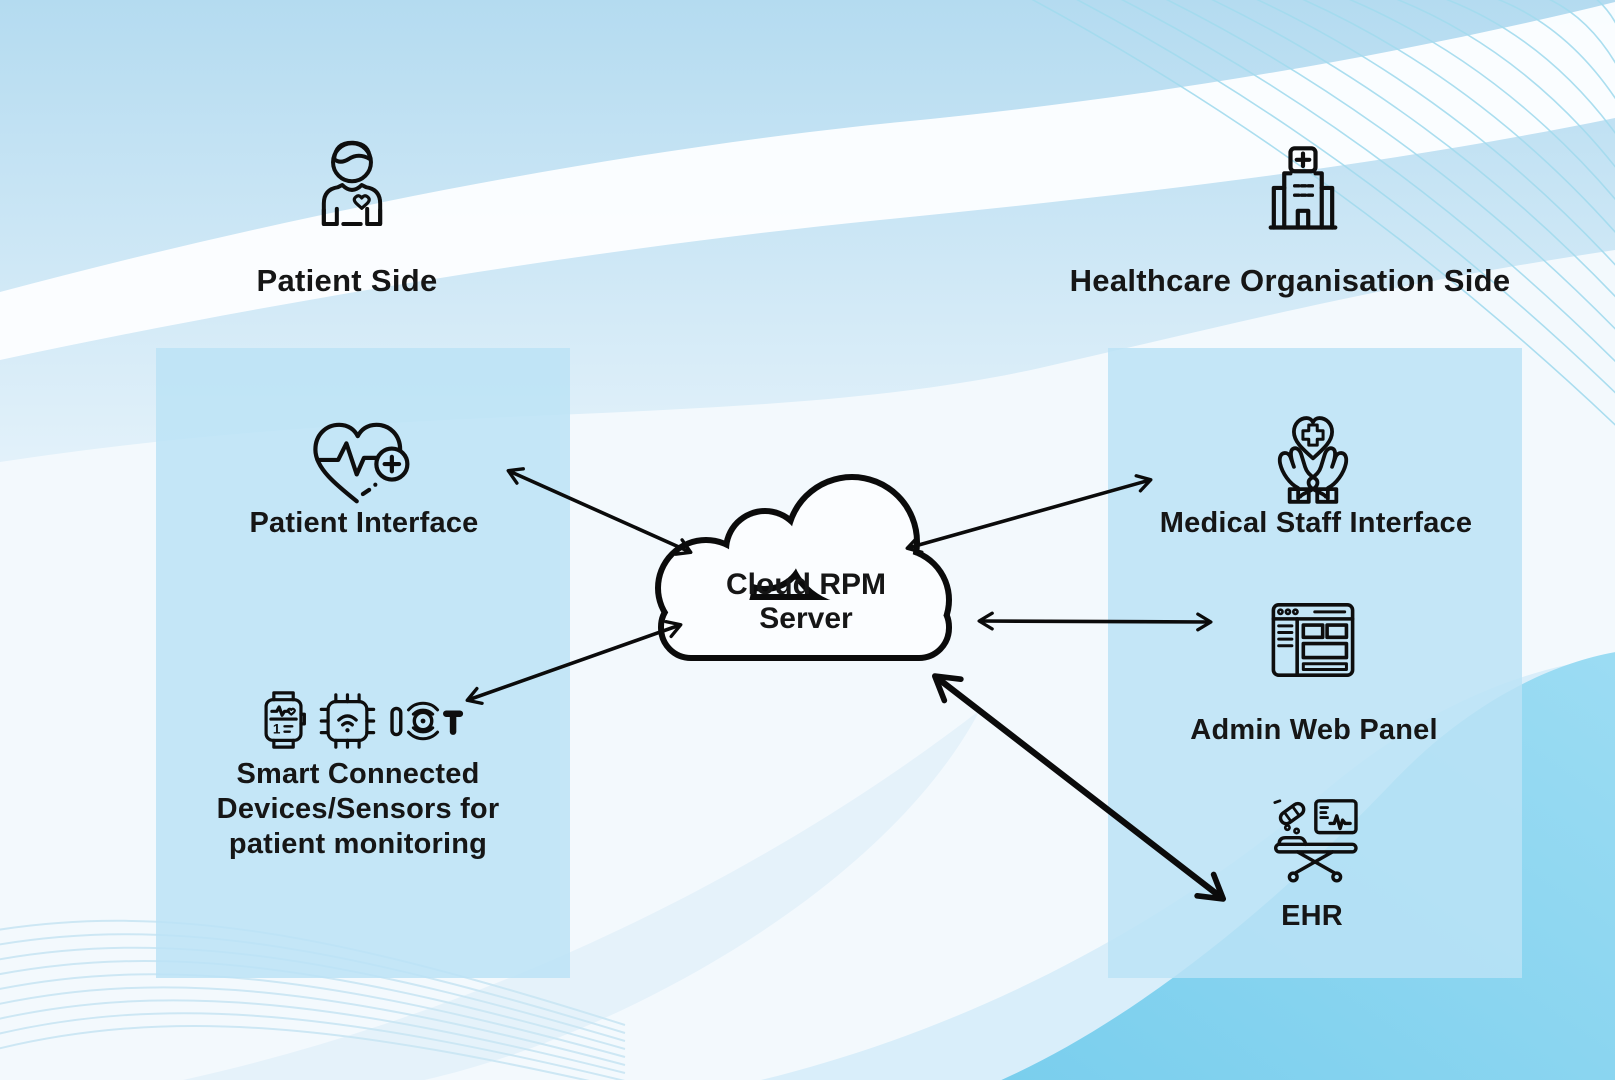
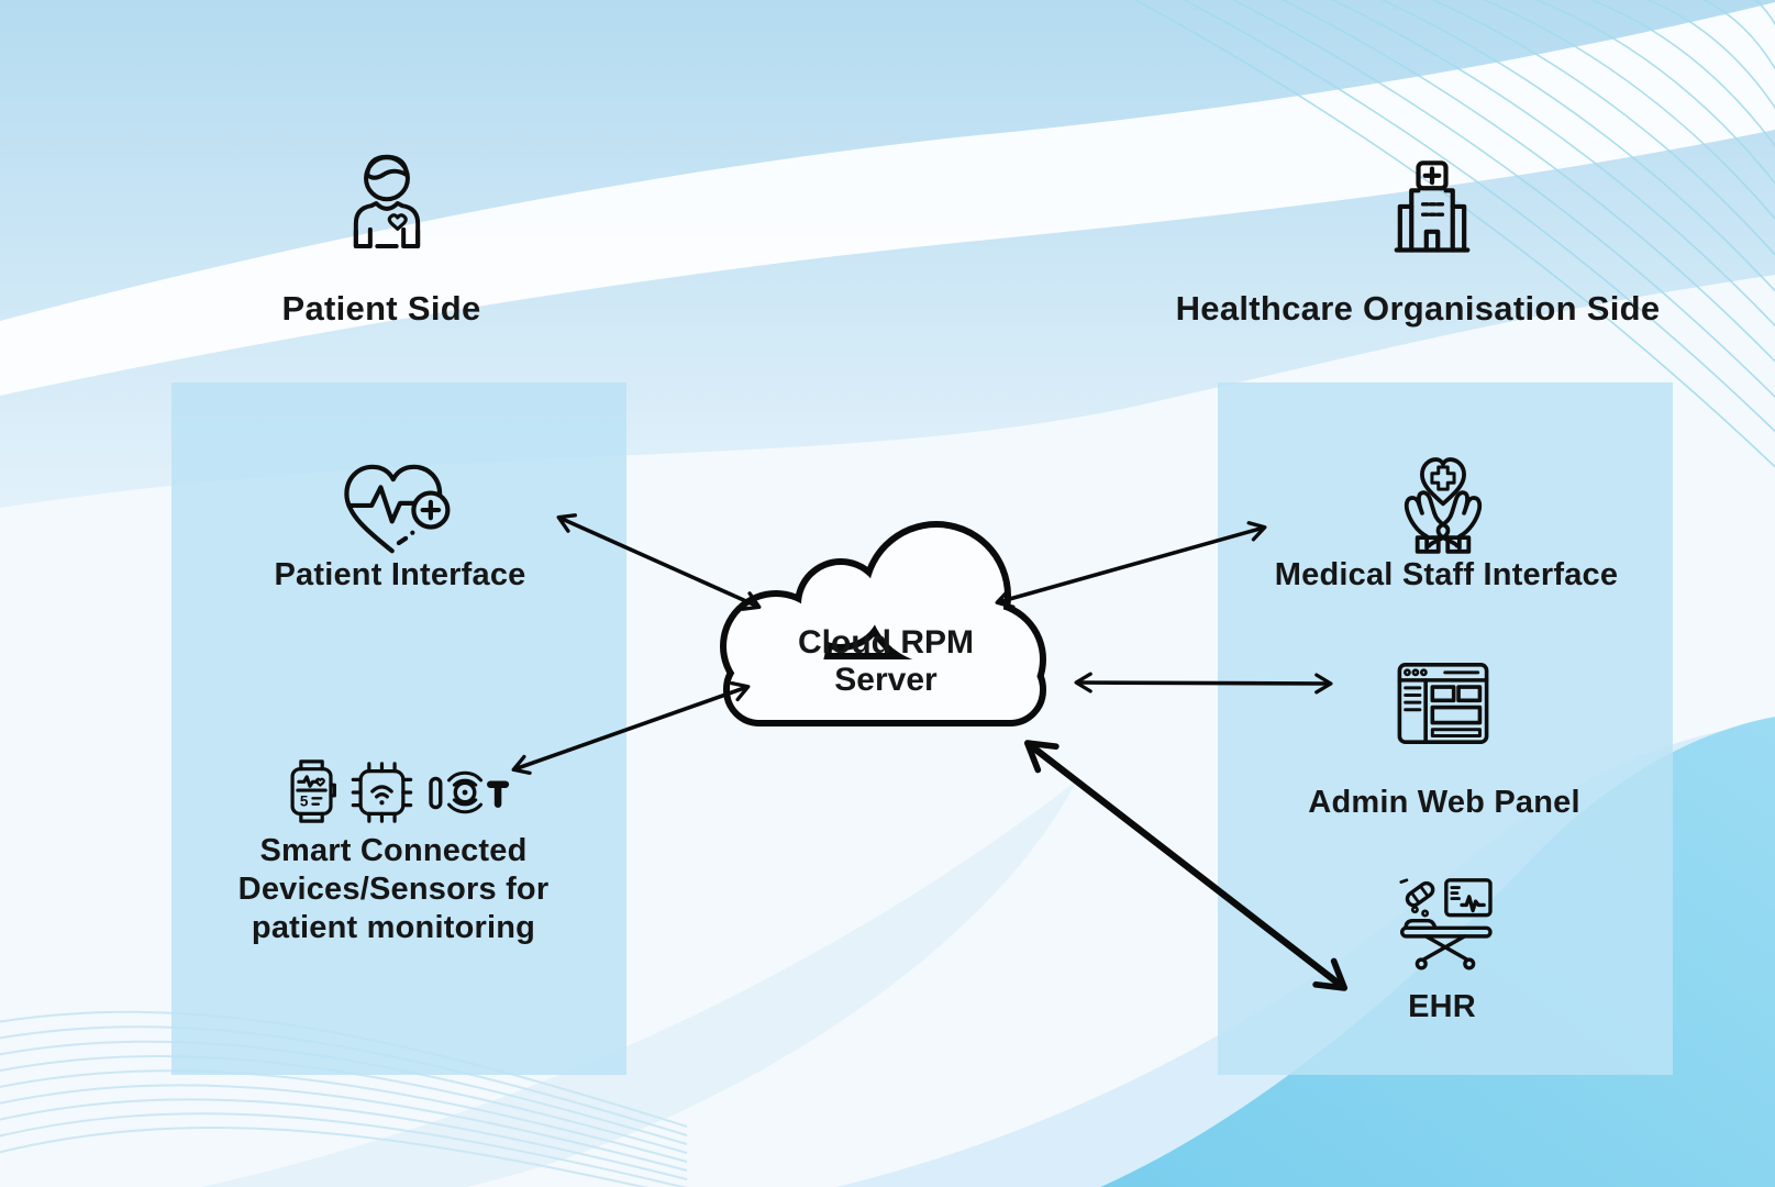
  Patient Side
  Healthcare Organisation Side
  Patient Interface
- 1
+ 5
  Smart Connected
  Devices/Sensors for
  patient monitoring
  Medical Staff Interface
  Admin Web Panel
  EHR
  Cloud RPM
  Server
